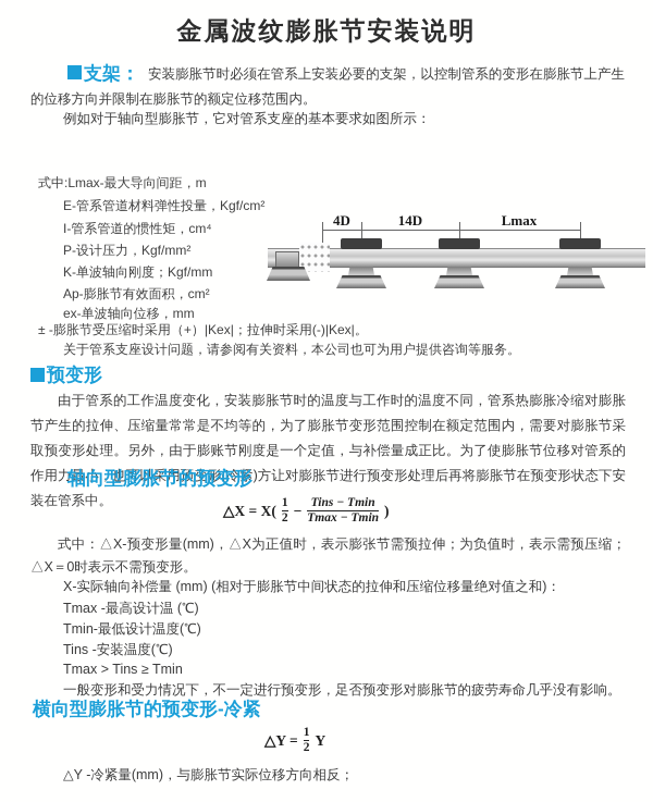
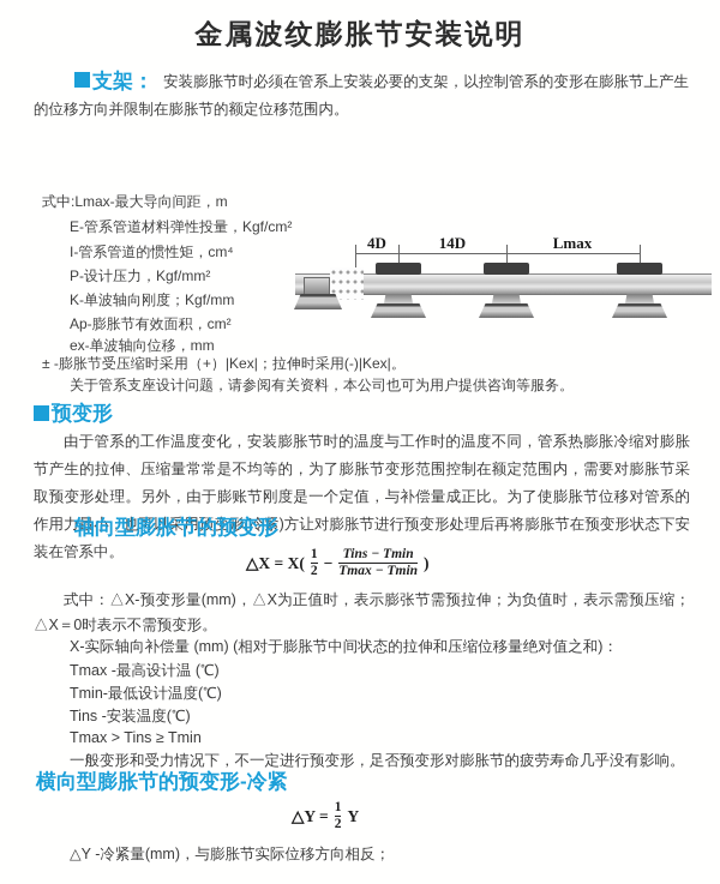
  金属波纹膨胀节安装说明
  支架： 安装膨胀节时必须在管系上安装必要的支架，以控制管系的变形在膨胀节上产生的位移方向并限制在膨胀节的额定位移范围内。
- 例如对于轴向型膨胀节，它对管系支座的基本要求如图所示：
  式中:Lmax-最大导向间距，m
  E-管系管道材料弹性投量，Kgf/cm²
  I-管系管道的惯性矩，cm⁴
  P-设计压力，Kgf/mm²
  K-单波轴向刚度；Kgf/mm
  Ap-膨胀节有效面积，cm²
  ex-单波轴向位移，mm
  ± -膨胀节受压缩时采用（+）|Kex|；拉伸时采用(-)|Kex|。
  关于管系支座设计问题，请参阅有关资料，本公司也可为用户提供咨询等服务。
  4D
  14D
  Lmax
  预变形
  由于管系的工作温度变化，安装膨胀节时的温度与工作时的温度不同，管系热膨胀冷缩对膨胀节产生的拉伸、压缩量常常是不均等的，为了膨胀节变形范围控制在额定范围内，需要对膨胀节采取预变形处理。另外，由于膨账节刚度是一个定值，与补偿量成正比。为了使膨胀节位移对管系的作用力最小，也可以采用预变形(冷紧)方让对膨胀节进行预变形处理后再将膨胀节在预变形状态下安装在管系中。
  轴向型膨胀节的预变形
  △X = X(
  1
  2
  −
  Tins − Tmin
  Tmax − Tmin
  )
  式中：△X-预变形量(mm)，△X为正值时，表示膨张节需预拉伸；为负值时，表示需预压缩；△X＝0时表示不需预变形。
  X-实际轴向补偿量 (mm) (相对于膨胀节中间状态的拉伸和压缩位移量绝对值之和)：
  Tmax -最高设计温 (℃)
  Tmin-最低设计温度(℃)
  Tins -安装温度(℃)
  Tmax > Tins ≥ Tmin
  一般变形和受力情况下，不一定进行预变形，足否预变形对膨胀节的疲劳寿命几乎没有影响。
  横向型膨胀节的预变形-冷紧
  △Y =
  1
  2
  Y
  △Y -冷紧量(mm)，与膨胀节实际位移方向相反；
